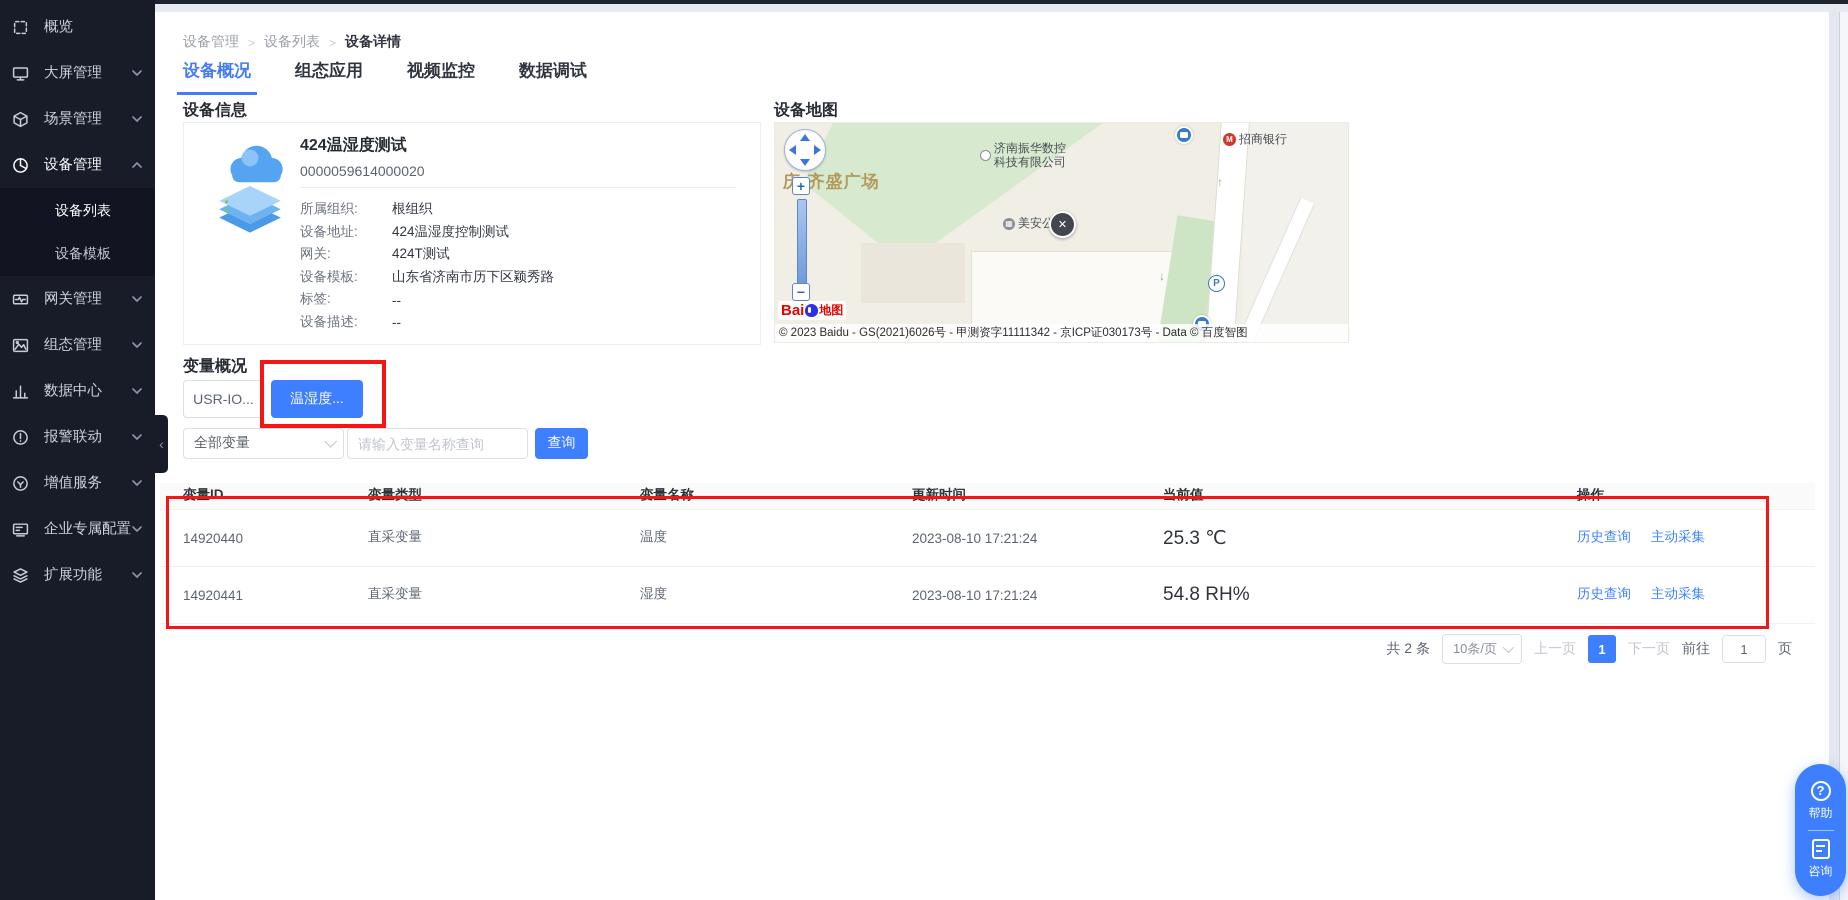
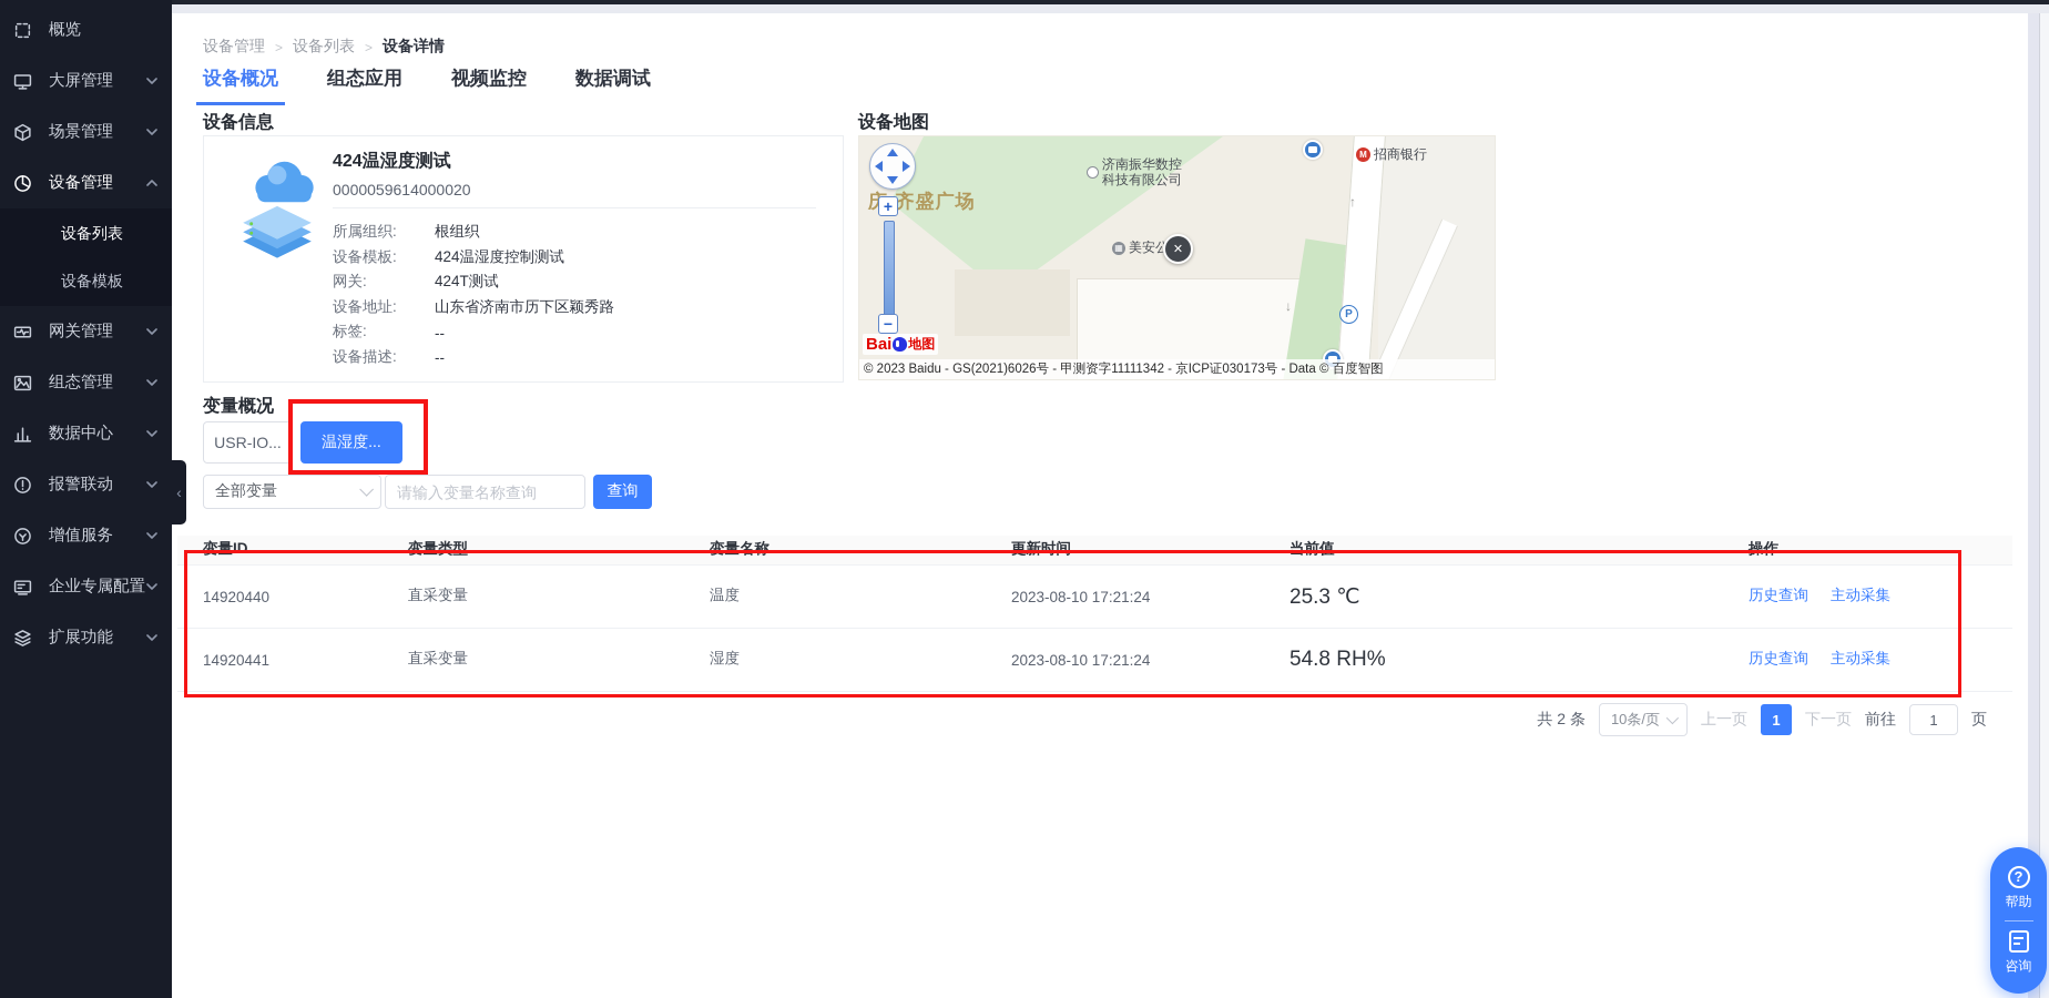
  概览
  大屏管理
  场景管理
  设备管理
  设备列表
  设备模板
  网关管理
  组态管理
  数据中心
  报警联动
  增值服务
  企业专属配置
  扩展功能
  ‹
  设备管理
  >
  设备列表
  >
  设备详情
  设备概况
  组态应用
  视频监控
  数据调试
  设备信息
  424温湿度测试
  0000059614000020
  所属组织:
  根组织
- 设备地址:
+ 设备模板:
  424温湿度控制测试
  网关:
  424T测试
- 设备模板:
+ 设备地址:
  山东省济南市历下区颖秀路
  标签:
  --
  设备描述:
  --
  设备地图
  济南振华数控
  科技有限公司
  M
  招商银行
  ▦
  美安公
  P
  ↑
  ↓
  ✕
  +
  −
  Bai
  地图
  © 2023 Baidu - GS(2021)6026号 - 甲测资字11111342 - 京ICP证030173号 - Data © 百度智图
  变量概况
  USR-IO...
  温湿度...
  全部变量
  请输入变量名称查询
  查询
  变量ID
  变量类型
  变量名称
  更新时间
  当前值
  操作
  14920440
  直采变量
  温度
  2023-08-10 17:21:24
  25.3 ℃
  历史查询
  主动采集
  14920441
  直采变量
  湿度
  2023-08-10 17:21:24
  54.8 RH%
  历史查询
  主动采集
  共 2 条
  10条/页
  上一页
  1
  下一页
  前往
  1
  页
  ?
  帮助
  咨询
